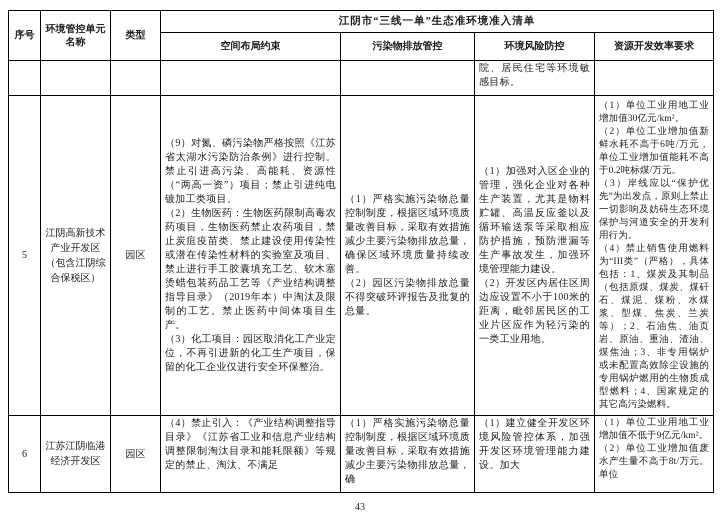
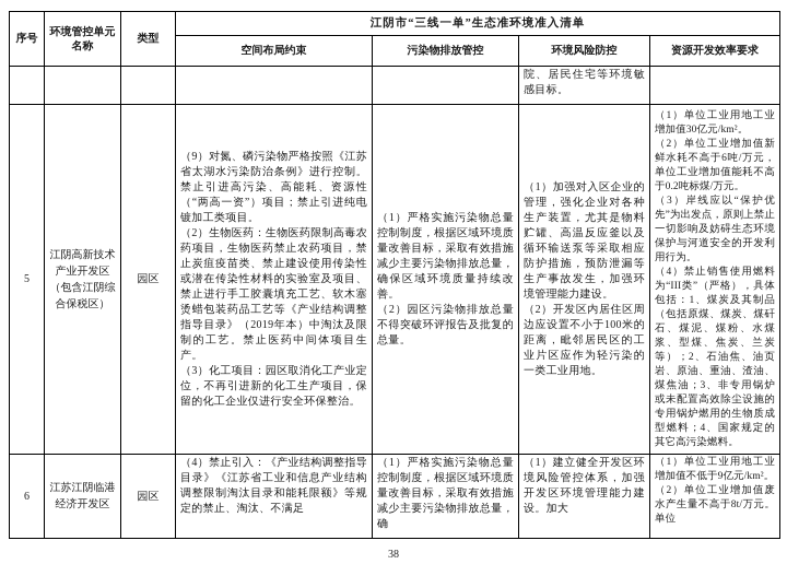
  序号	环境管控单元名称	类型	江阴市“三线一单”生态准环境准入清单
  空间布局约束	污染物排放管控	环境风险防控	资源开发效率要求
  					院、居民住宅等环境敏感目标。
  5	江阴高新技术产业开发区（包含江阴综合保税区）	园区	（9）对氮、磷污染物严格按照《江苏省太湖水污染防治条例》进行控制。禁止引进高污染、高能耗、资源性（“两高一资”）项目；禁止引进纯电镀加工类项目。 （2）生物医药：生物医药限制高毒农药项目，生物医药禁止农药项目，禁止炭疽疫苗类、禁止建设使用传染性或潜在传染性材料的实验室及项目、禁止进行手工胶囊填充工艺、软木塞烫蜡包装药品工艺等《产业结构调整指导目录》（2019年本）中淘汰及限制的工艺。禁止医药中间体项目生产。 （3）化工项目：园区取消化工产业定位，不再引进新的化工生产项目，保留的化工企业仅进行安全环保整治。	（1）严格实施污染物总量控制制度，根据区域环境质量改善目标，采取有效措施减少主要污染物排放总量，确保区域环境质量持续改善。 （2）园区污染物排放总量不得突破环评报告及批复的总量。	（1）加强对入区企业的管理，强化企业对各种生产装置，尤其是物料贮罐、高温反应釜以及循环输送泵等采取相应防护措施，预防泄漏等生产事故发生，加强环境管理能力建设。 （2）开发区内居住区周边应设置不小于100米的距离，毗邻居民区的工业片区应作为轻污染的一类工业用地。	（1）单位工业用地工业增加值30亿元/km²。 （2）单位工业增加值新鲜水耗不高于6吨/万元，单位工业增加值能耗不高于0.2吨标煤/万元。 （3）岸线应以“保护优先”为出发点，原则上禁止一切影响及妨碍生态环境保护与河道安全的开发利用行为。 （4）禁止销售使用燃料为“III类”（严格），具体包括：1、煤炭及其制品（包括原煤、煤炭、煤矸石、煤泥、煤粉、水煤浆、型煤、焦炭、兰炭等）；2、石油焦、油页岩、原油、重油、渣油、煤焦油；3、非专用锅炉或未配置高效除尘设施的专用锅炉燃用的生物质成型燃料；4、国家规定的其它高污染燃料。
  6	江苏江阴临港经济开发区	园区	（4）禁止引入：《产业结构调整指导目录》《江苏省工业和信息产业结构调整限制淘汰目录和能耗限额》等规定的禁止、淘汰、不满足	（1）严格实施污染物总量控制制度，根据区域环境质量改善目标，采取有效措施减少主要污染物排放总量，确	（1）建立健全开发区环境风险管控体系，加强开发区环境管理能力建设。加大	（1）单位工业用地工业增加值不低于9亿元/km²。 （2）单位工业增加值废水产生量不高于8t/万元。单位
- 43
+ 38
